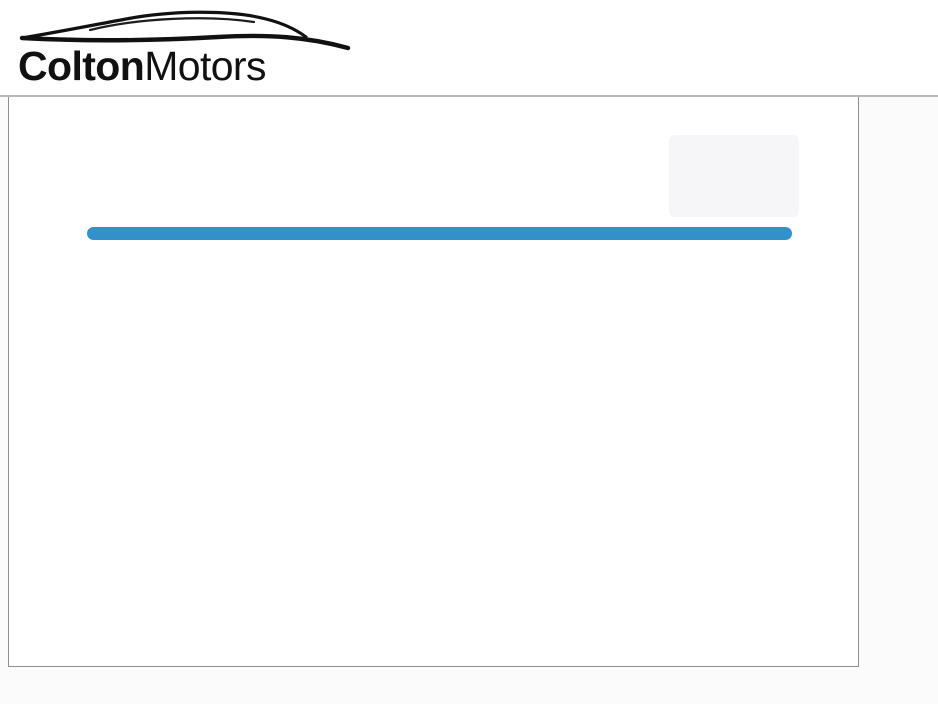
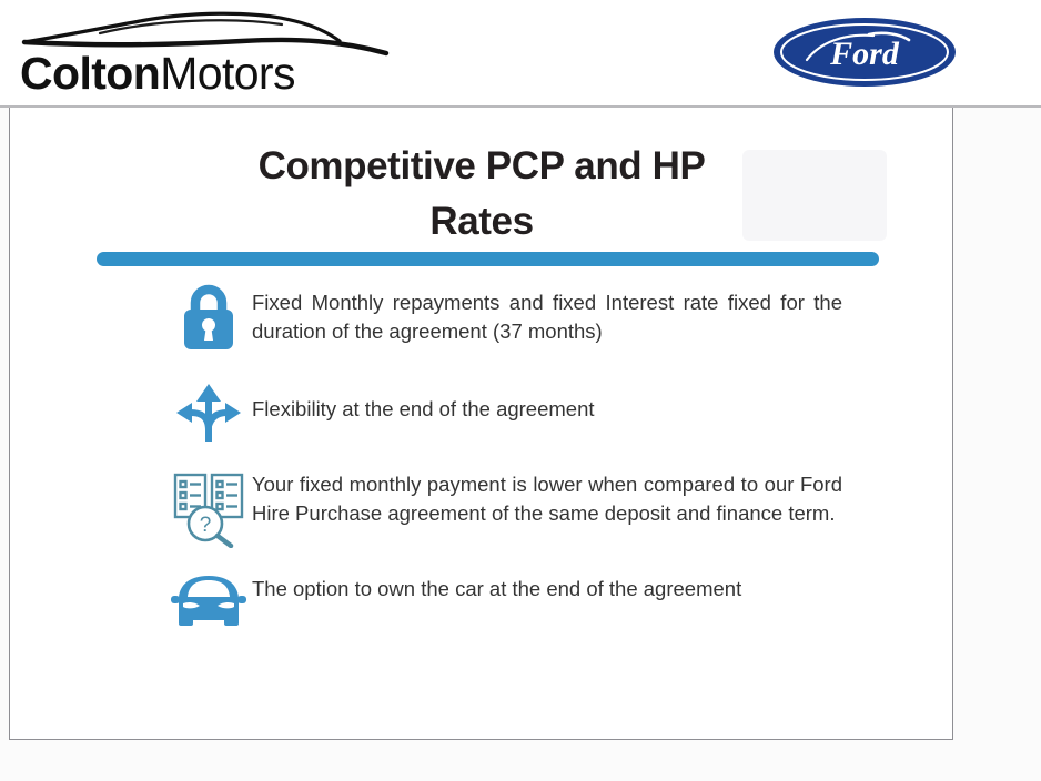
  ColtonMotors
+ Ford
+ Competitive PCP and HP
+ Rates
+ Fixed Monthly repayments and fixed Interest rate fixed for the duration of the agreement (37 months)
+ Flexibility at the end of the agreement
+ ?
+ Your fixed monthly payment is lower when compared to our Ford Hire Purchase agreement of the same deposit and finance term.
+ The option to own the car at the end of the agreement
